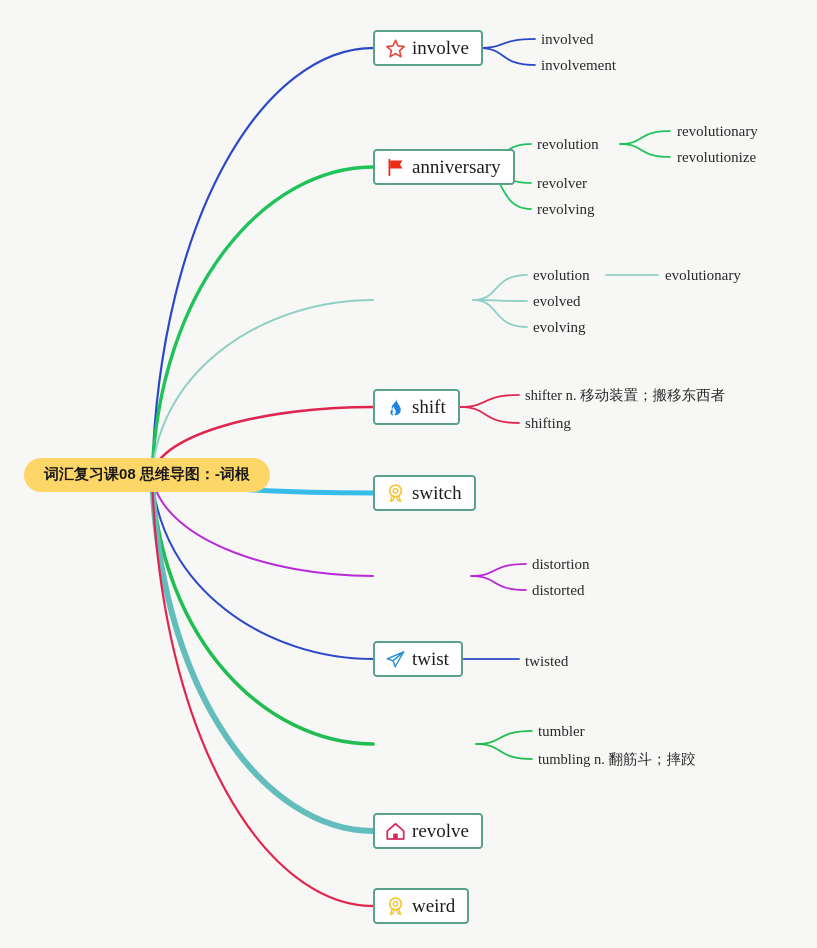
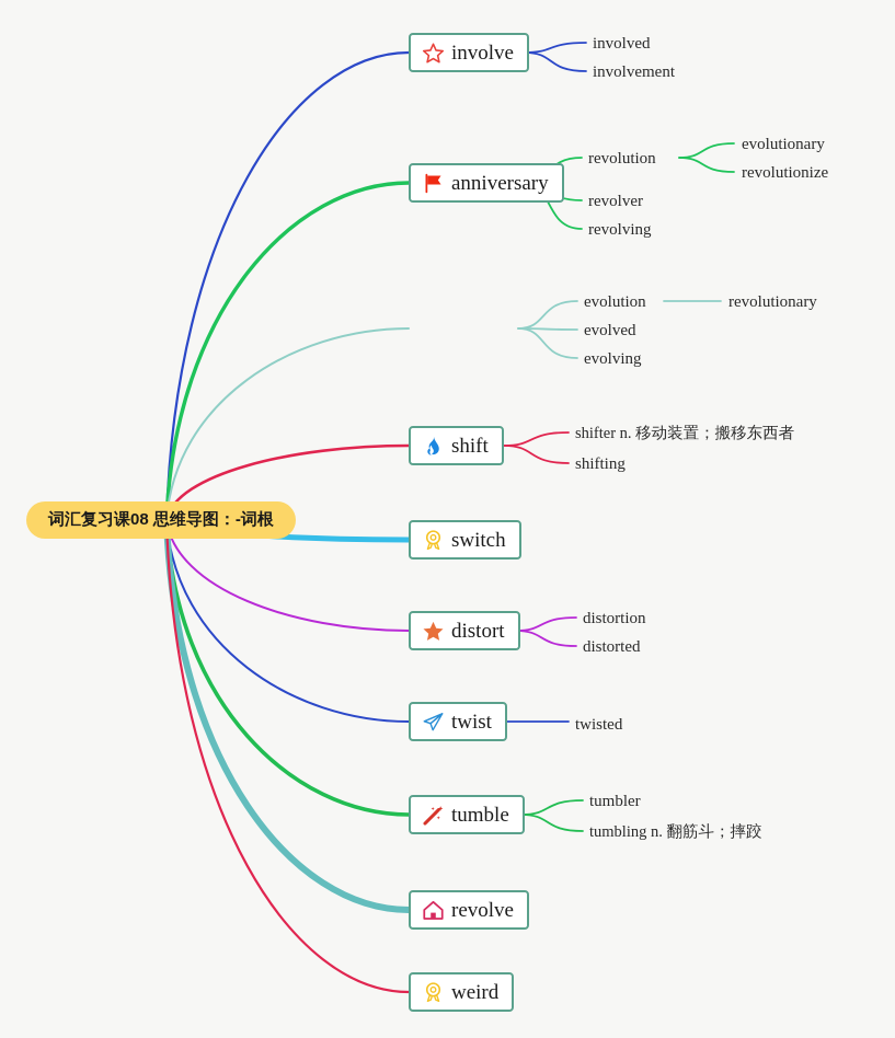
  词汇复习课08 思维导图：-词根
  involve
  anniversary
  shift
  switch
+ distort
  twist
+ tumble
  revolve
  weird
  involved
  involvement
  revolution
- revolutionary
+ evolutionary
  revolutionize
  revolver
  revolving
  evolution
- evolutionary
+ revolutionary
  evolved
  evolving
  shifter n. 移动装置；搬移东西者
  shifting
  distortion
  distorted
  twisted
  tumbler
  tumbling n. 翻筋斗；摔跤
